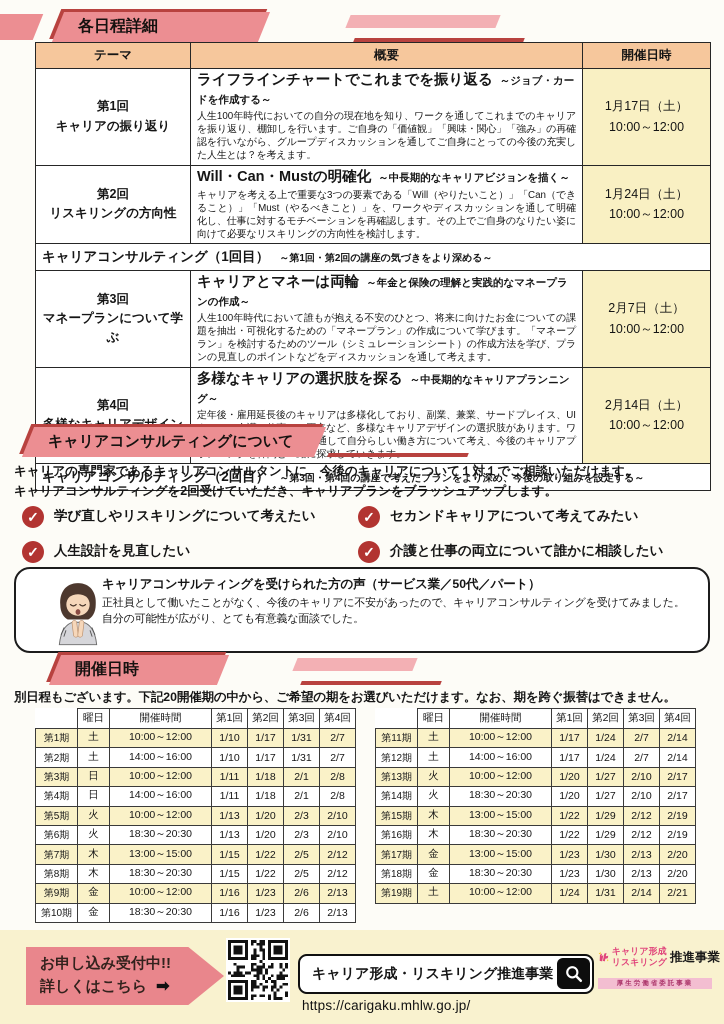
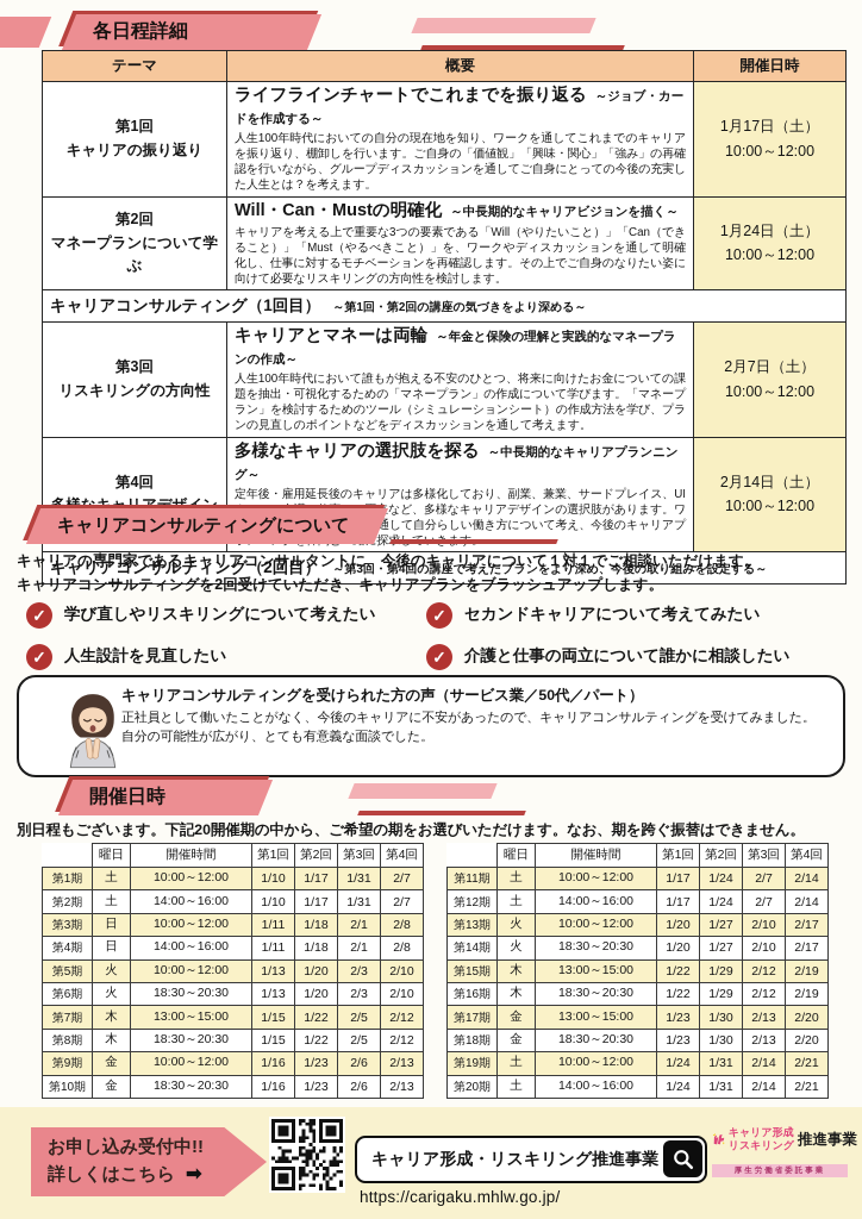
  各日程詳細
  テーマ	概要	開催日時
  第1回 キャリアの振り返り	ライフラインチャートでこれまでを振り返る ～ジョブ・カードを作成する～ 人生100年時代においての自分の現在地を知り、ワークを通してこれまでのキャリアを振り返り、棚卸しを行います。ご自身の「価値観」「興味・関心」「強み」の再確認を行いながら、グループディスカッションを通してご自身にとっての今後の充実した人生とは？を考えます。	1月17日（土） 10:00～12:00
- 第2回 リスキリングの方向性	Will・Can・Mustの明確化 ～中長期的なキャリアビジョンを描く～ キャリアを考える上で重要な3つの要素である「Will（やりたいこと）」「Can（できること）」「Must（やるべきこと）」を、ワークやディスカッションを通して明確化し、仕事に対するモチベーションを再確認します。その上でご自身のなりたい姿に向けて必要なリスキリングの方向性を検討します。	1月24日（土） 10:00～12:00
+ 第2回 マネープランについて学ぶ	Will・Can・Mustの明確化 ～中長期的なキャリアビジョンを描く～ キャリアを考える上で重要な3つの要素である「Will（やりたいこと）」「Can（できること）」「Must（やるべきこと）」を、ワークやディスカッションを通して明確化し、仕事に対するモチベーションを再確認します。その上でご自身のなりたい姿に向けて必要なリスキリングの方向性を検討します。	1月24日（土） 10:00～12:00
  キャリアコンサルティング（1回目） ～第1回・第2回の講座の気づきをより深める～
- 第3回 マネープランについて学ぶ	キャリアとマネーは両輪 ～年金と保険の理解と実践的なマネープランの作成～ 人生100年時代において誰もが抱える不安のひとつ、将来に向けたお金についての課題を抽出・可視化するための「マネープラン」の作成について学びます。「マネープラン」を検討するためのツール（シミュレーションシート）の作成方法を学び、プランの見直しのポイントなどをディスカッションを通して考えます。	2月7日（土） 10:00～12:00
+ 第3回 リスキリングの方向性	キャリアとマネーは両輪 ～年金と保険の理解と実践的なマネープランの作成～ 人生100年時代において誰もが抱える不安のひとつ、将来に向けたお金についての課題を抽出・可視化するための「マネープラン」の作成について学びます。「マネープラン」を検討するためのツール（シミュレーションシート）の作成方法を学び、プランの見直しのポイントなどをディスカッションを通して考えます。	2月7日（土） 10:00～12:00
  第4回 多様なキャリアデザイン	多様なキャリアの選択肢を探る ～中長期的なキャリアプランニング～ 定年後・雇用延長後のキャリアは多様化しており、副業、兼業、サードプレイス、UIなど、多様なキャリアデザインの選択肢があります。ワ通して自分らしい働き方について考え、今後のキャリアプ探	2月14日（土） 10:00～12:00
  キャリアコンサルティング（2回目） ～第3回・第4回の講座で考えたプランをより深め、今後の取り組みを設定する～
  キャリアコンサルティングについて
  キャリアの専門家であるキャリアコンサルタントに、今後のキャリアについて１対１でご相談いただけます。
  キャリアコンサルティングを2回受けていただき、キャリアプランをブラッシュアップします。
  ✓
  学び直しやリスキリングについて考えたい
  ✓
  セカンドキャリアについて考えてみたい
  ✓
  人生設計を見直したい
  ✓
  介護と仕事の両立について誰かに相談したい
  キャリアコンサルティングを受けられた方の声（サービス業／50代／パート）
  正社員として働いたことがなく、今後のキャリアに不安があったので、キャリアコンサルティングを受けてみました。
  自分の可能性が広がり、とても有意義な面談でした。
  開催日時
  別日程もございます。下記20開催期の中から、ご希望の期をお選びいただけます。なお、期を跨ぐ振替はできません。
  	曜日	開催時間	第1回	第2回	第3回	第4回
  第1期	土	10:00～12:00	1/10	1/17	1/31	2/7
  第2期	土	14:00～16:00	1/10	1/17	1/31	2/7
  第3期	日	10:00～12:00	1/11	1/18	2/1	2/8
  第4期	日	14:00～16:00	1/11	1/18	2/1	2/8
  第5期	火	10:00～12:00	1/13	1/20	2/3	2/10
  第6期	火	18:30～20:30	1/13	1/20	2/3	2/10
  第7期	木	13:00～15:00	1/15	1/22	2/5	2/12
  第8期	木	18:30～20:30	1/15	1/22	2/5	2/12
  第9期	金	10:00～12:00	1/16	1/23	2/6	2/13
  第10期	金	18:30～20:30	1/16	1/23	2/6	2/13
  	曜日	開催時間	第1回	第2回	第3回	第4回
  第11期	土	10:00～12:00	1/17	1/24	2/7	2/14
  第12期	土	14:00～16:00	1/17	1/24	2/7	2/14
  第13期	火	10:00～12:00	1/20	1/27	2/10	2/17
  第14期	火	18:30～20:30	1/20	1/27	2/10	2/17
  第15期	木	13:00～15:00	1/22	1/29	2/12	2/19
  第16期	木	18:30～20:30	1/22	1/29	2/12	2/19
  第17期	金	13:00～15:00	1/23	1/30	2/13	2/20
  第18期	金	18:30～20:30	1/23	1/30	2/13	2/20
  第19期	土	10:00～12:00	1/24	1/31	2/14	2/21
+ 第20期	土	14:00～16:00	1/24	1/31	2/14	2/21
  お申し込み受付中!!
  詳しくはこちら ➡
  キャリア形成・リスキリング推進事業
  https://carigaku.mhlw.go.jp/
  キャリア形成
  リスキリング
  推進事業
